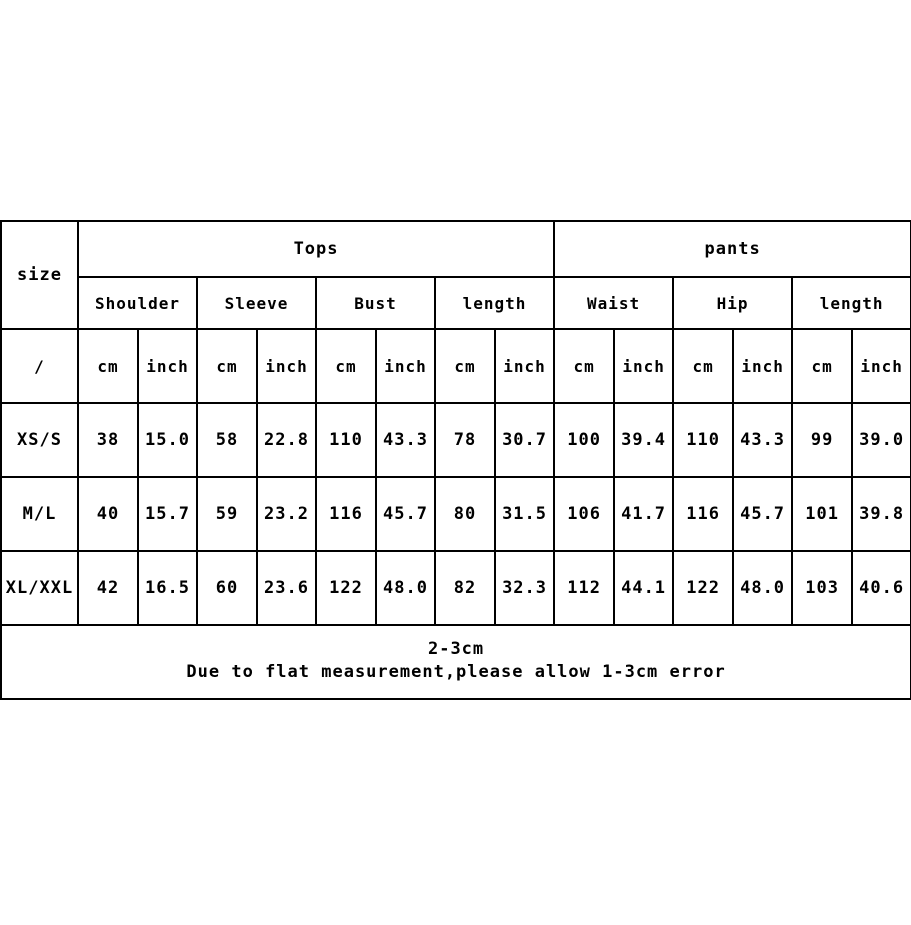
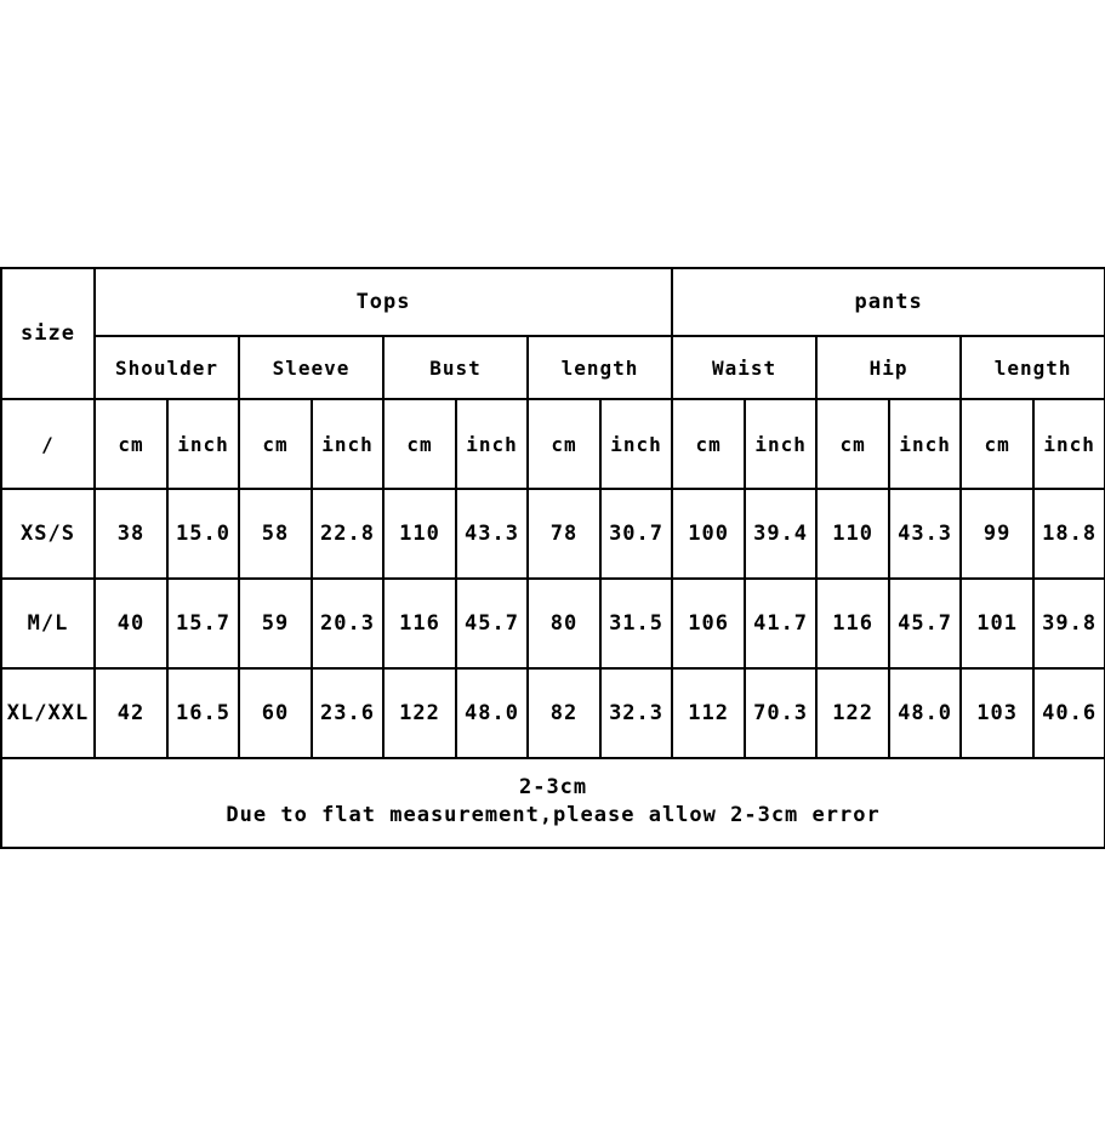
  size	Tops	pants
  Shoulder	Sleeve	Bust	length	Waist	Hip	length
  /	cm	inch	cm	inch	cm	inch	cm	inch	cm	inch	cm	inch	cm	inch
- XS/S	38	15.0	58	22.8	110	43.3	78	30.7	100	39.4	110	43.3	99	39.0
+ XS/S	38	15.0	58	22.8	110	43.3	78	30.7	100	39.4	110	43.3	99	18.8
- M/L	40	15.7	59	23.2	116	45.7	80	31.5	106	41.7	116	45.7	101	39.8
+ M/L	40	15.7	59	20.3	116	45.7	80	31.5	106	41.7	116	45.7	101	39.8
- XL/XXL	42	16.5	60	23.6	122	48.0	82	32.3	112	44.1	122	48.0	103	40.6
+ XL/XXL	42	16.5	60	23.6	122	48.0	82	32.3	112	70.3	122	48.0	103	40.6
- 2-3cm Due to flat measurement,please allow 1-3cm error
+ 2-3cm Due to flat measurement,please allow 2-3cm error
